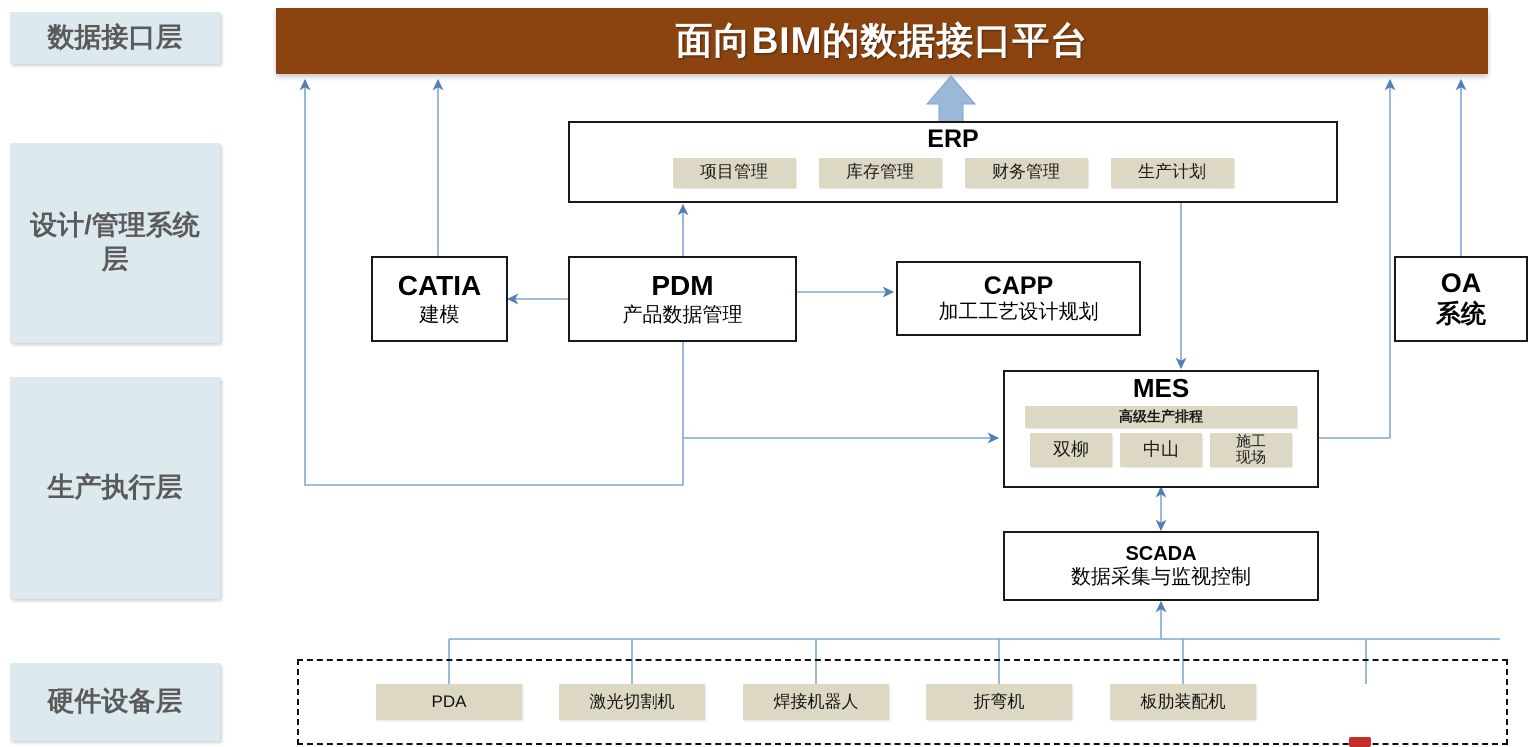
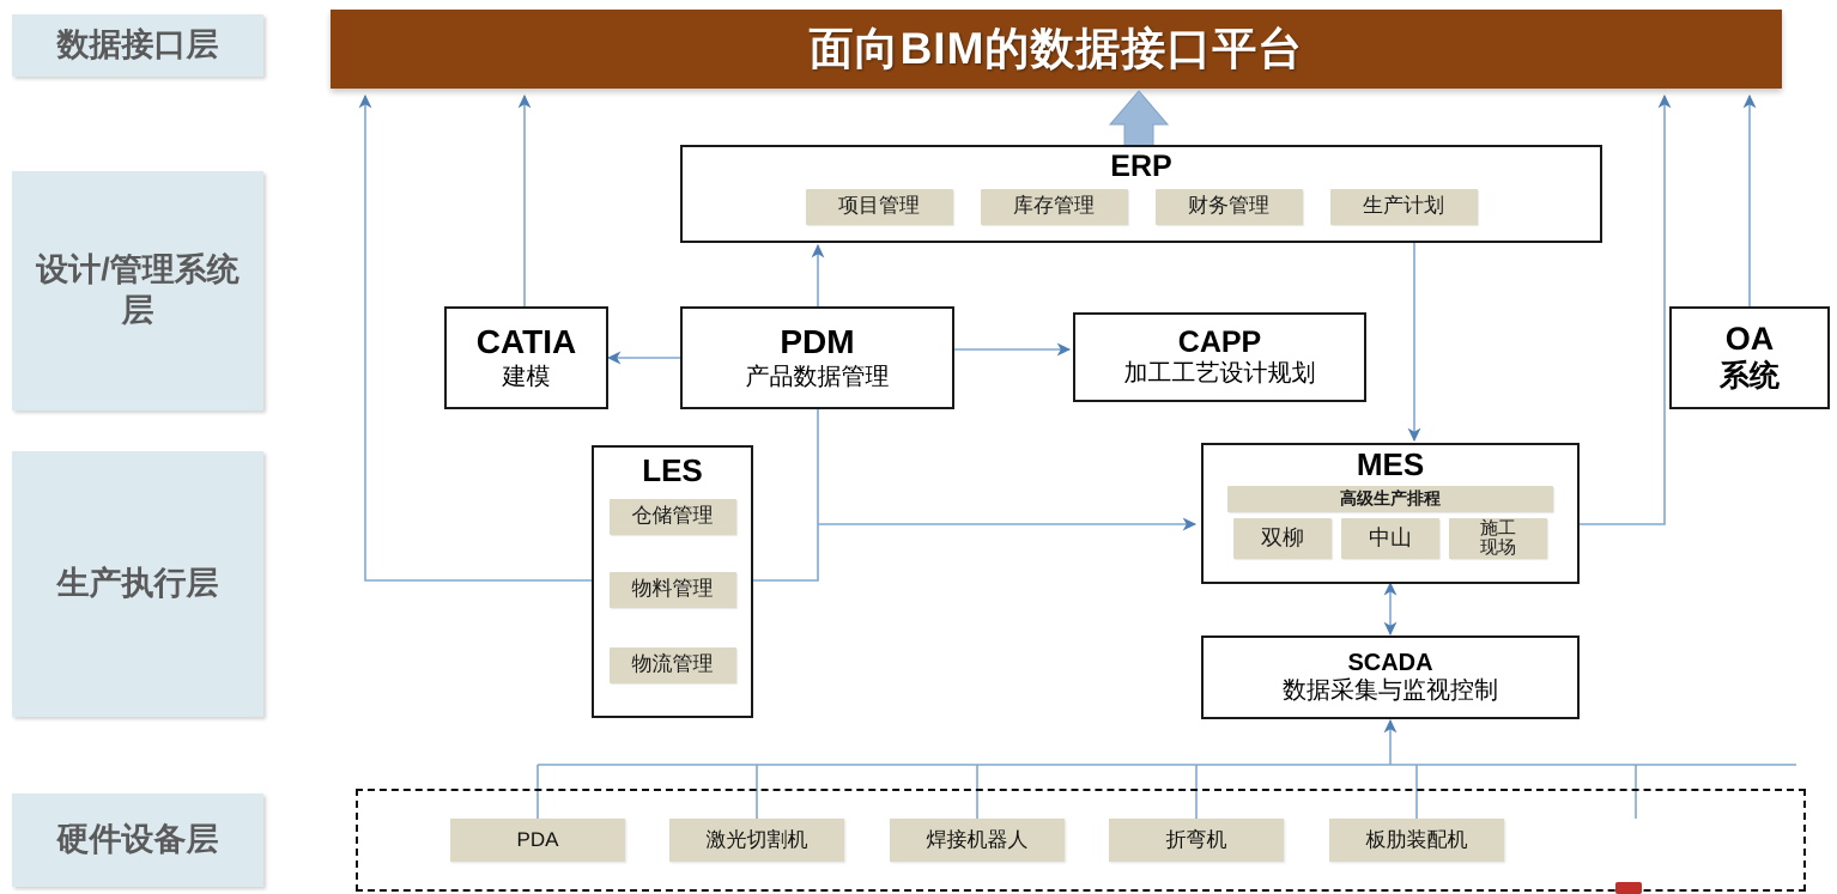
  数据接口层
  设计/管理系统层
  生产执行层
  硬件设备层
  面向BIM的数据接口平台
  ERP
  项目管理
  库存管理
  财务管理
  生产计划
  CATIA
  建模
  PDM
  产品数据管理
  CAPP
  加工工艺设计规划
  OA
  系统
+ LES
+ 仓储管理
+ 物料管理
+ 物流管理
  MES
  高级生产排程
  双柳
  中山
  施工现场
  SCADA
  数据采集与监视控制
  PDA
  激光切割机
  焊接机器人
  折弯机
  板肋装配机
